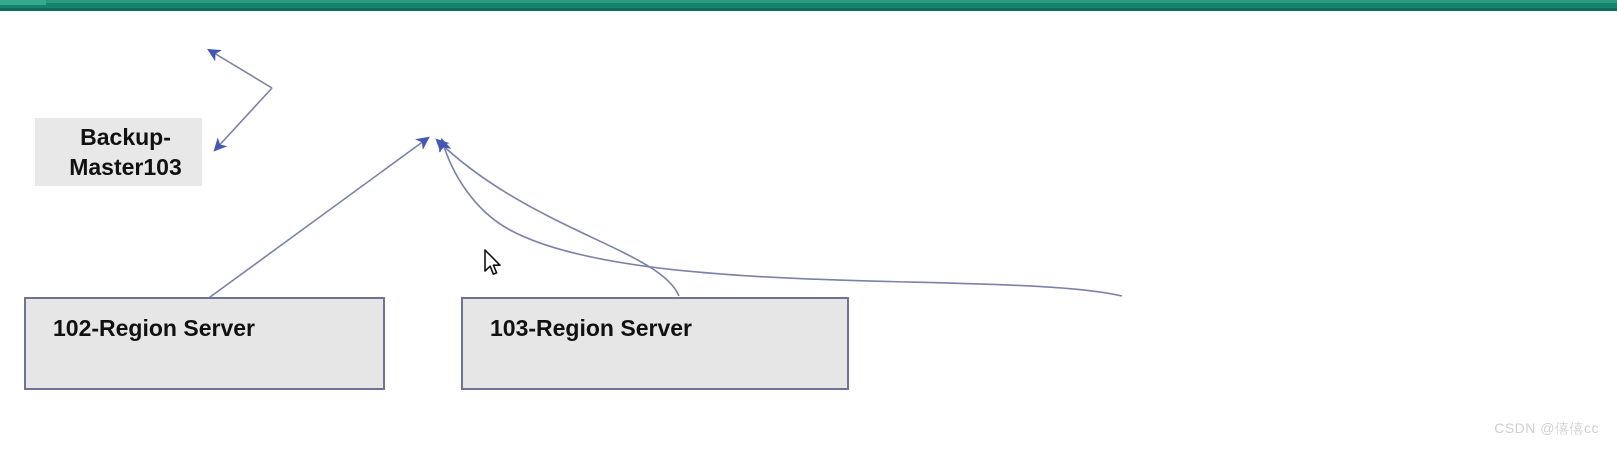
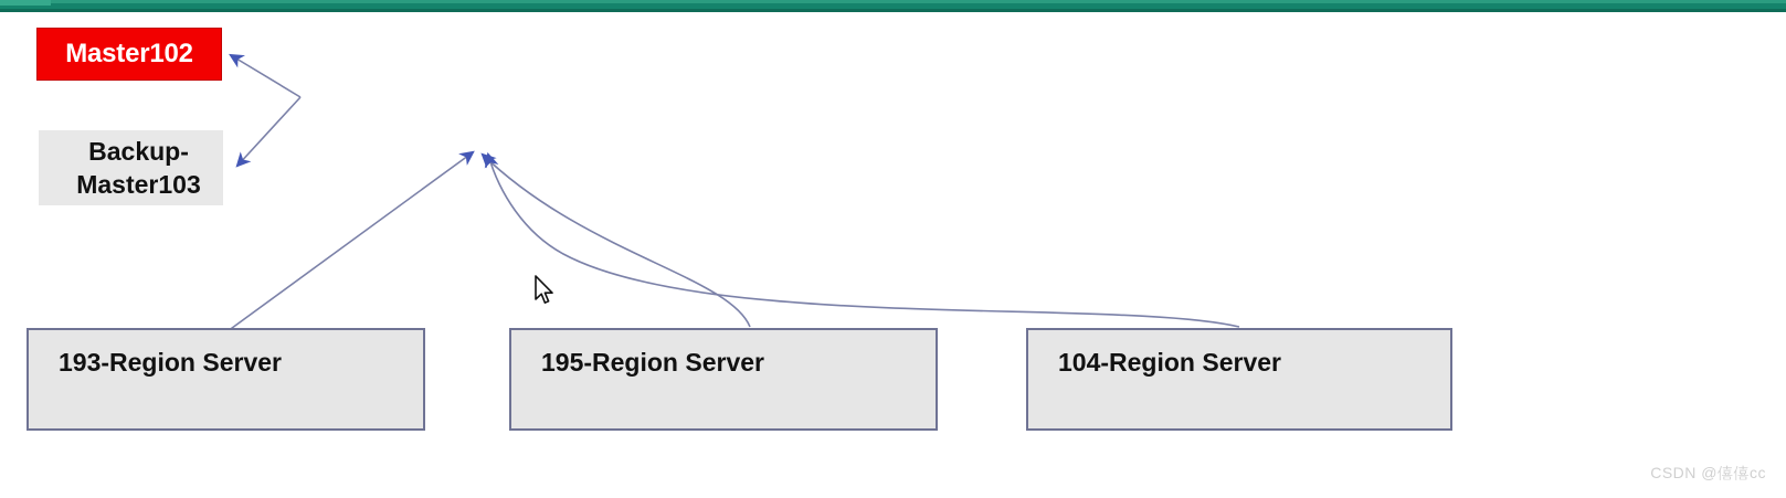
+ Master102
  Backup-
  Master103
- 102-Region Server
+ 193-Region Server
- 103-Region Server
+ 195-Region Server
+ 104-Region Server
  CSDN @僖僖cc
